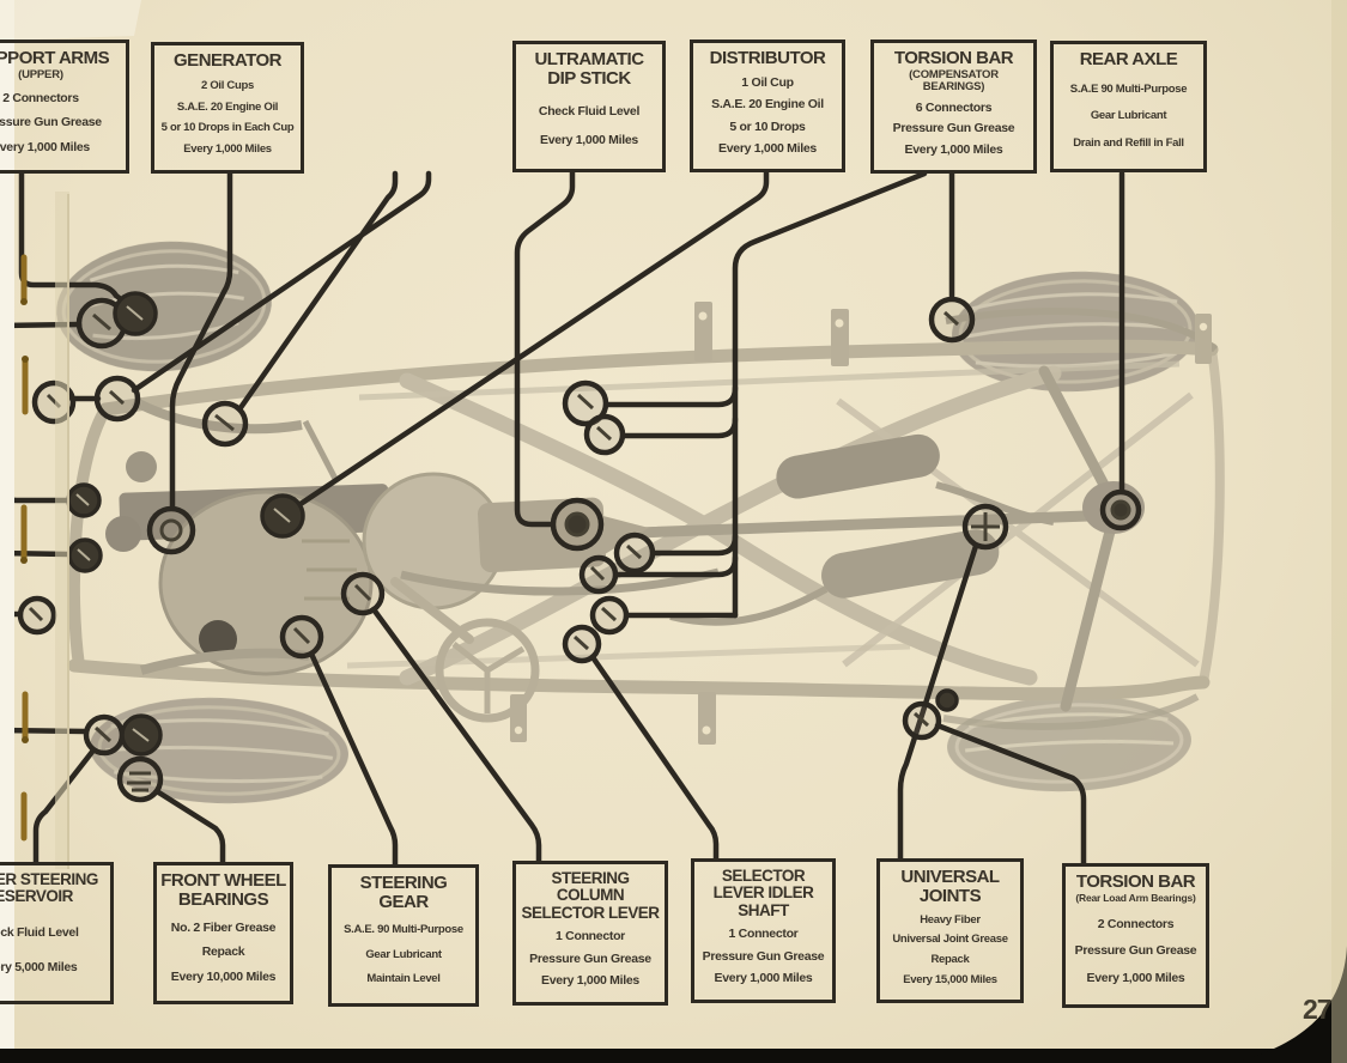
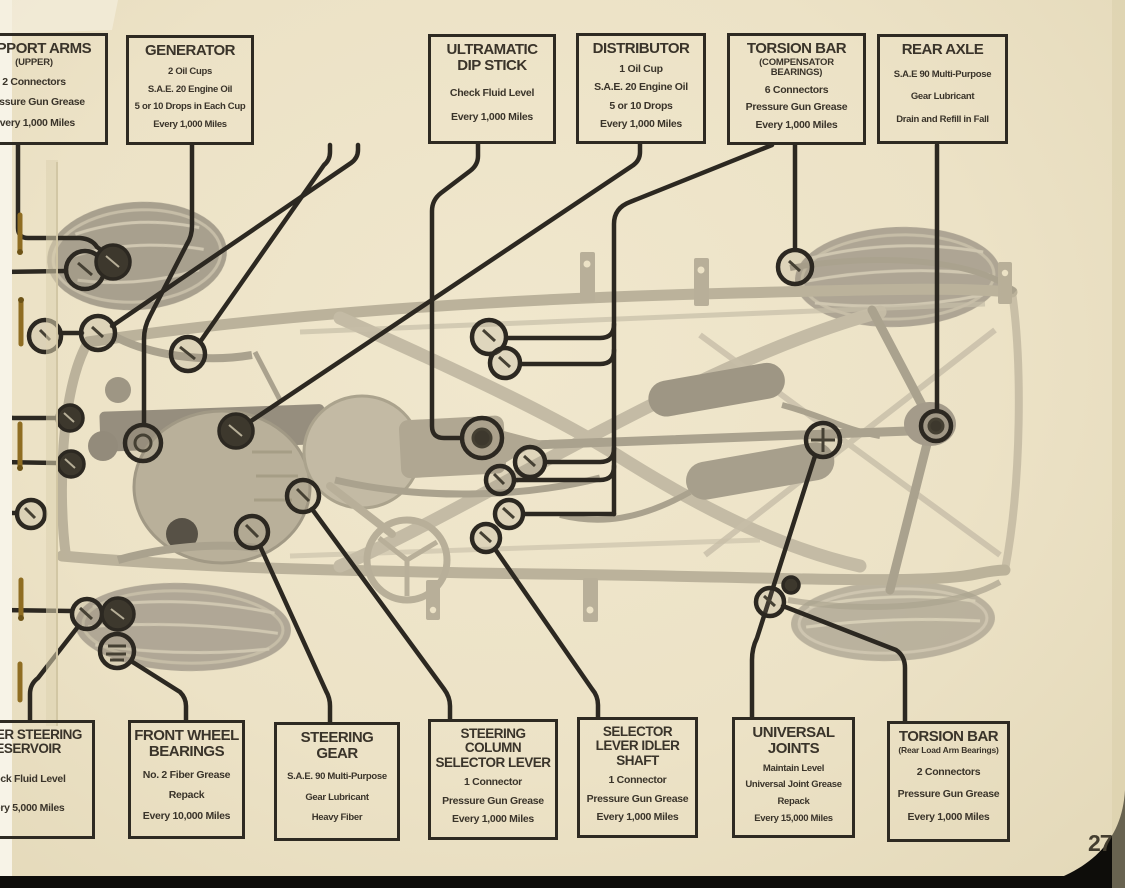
  PPORT ARMS
  (UPPER)
  2 Connectors
  ssure Gun Grease
  very 1,000 Miles
  GENERATOR
  2 Oil Cups
  S.A.E. 20 Engine Oil
  5 or 10 Drops in Each Cup
  Every 1,000 Miles
  ULTRAMATIC DIP STICK
  Check Fluid Level
  Every 1,000 Miles
  DISTRIBUTOR
  1 Oil Cup
  S.A.E. 20 Engine Oil
  5 or 10 Drops
  Every 1,000 Miles
  TORSION BAR
  (COMPENSATOR BEARINGS)
  6 Connectors
  Pressure Gun Grease
  Every 1,000 Miles
  REAR AXLE
  S.A.E 90 Multi-Purpose
  Gear Lubricant
  Drain and Refill in Fall
  ER STEERING SERVOIR
  ck Fluid Level
  ry 5,000 Miles
  FRONT WHEEL BEARINGS
  No. 2 Fiber Grease
  Repack
  Every 10,000 Miles
  STEERING GEAR
  S.A.E. 90 Multi-Purpose
  Gear Lubricant
- Maintain Level
+ Heavy Fiber
  STEERING COLUMN SELECTOR LEVER
  1 Connector
  Pressure Gun Grease
  Every 1,000 Miles
  SELECTOR LEVER IDLER SHAFT
  1 Connector
  Pressure Gun Grease
  Every 1,000 Miles
  UNIVERSAL JOINTS
- Heavy Fiber
+ Maintain Level
  Universal Joint Grease
  Repack
  Every 15,000 Miles
  TORSION BAR
  (Rear Load Arm Bearings)
  2 Connectors
  Pressure Gun Grease
  Every 1,000 Miles
  27
